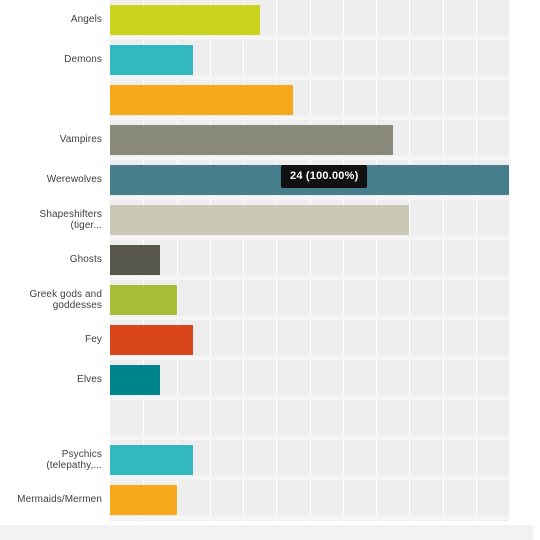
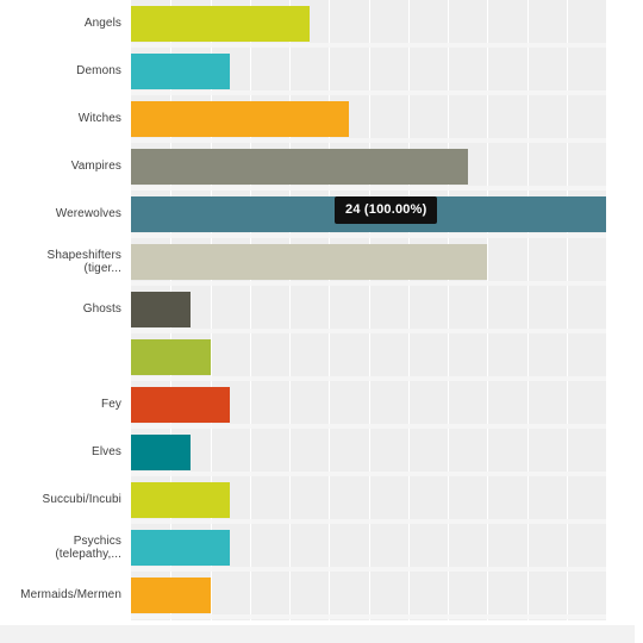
  Angels
  Demons
+ Witches
  Vampires
  Werewolves
  Shapeshifters
  (tiger...
  Ghosts
- Greek gods and
- goddesses
  Fey
  Elves
+ Succubi/Incubi
  Psychics
  (telepathy,...
  Mermaids/Mermen
  24 (100.00%)
